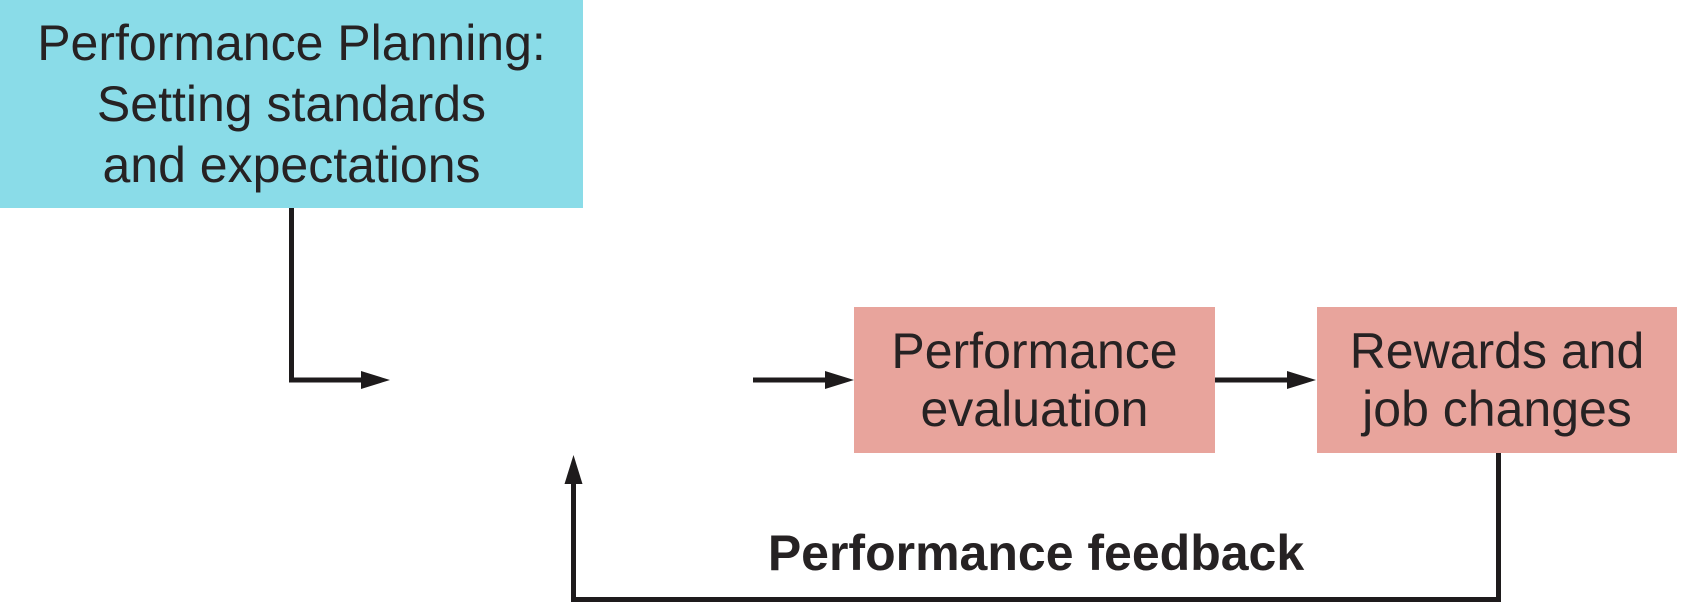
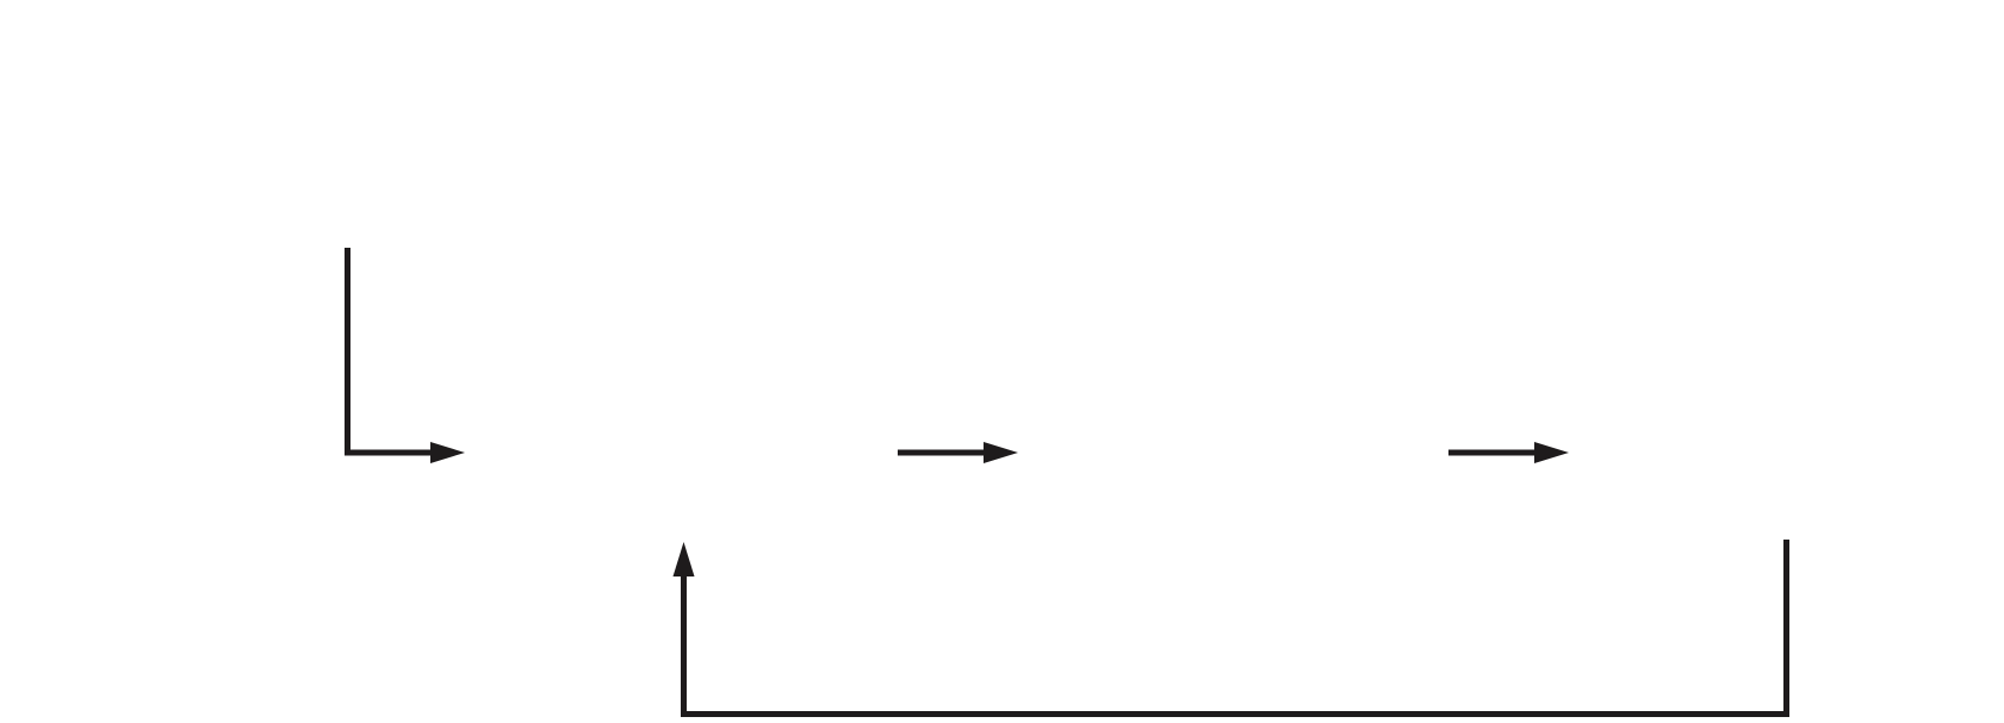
- Performance Planning:
- Setting standards
- and expectations
- Performance
- evaluation
- Rewards and
- job changes
- Performance feedback
